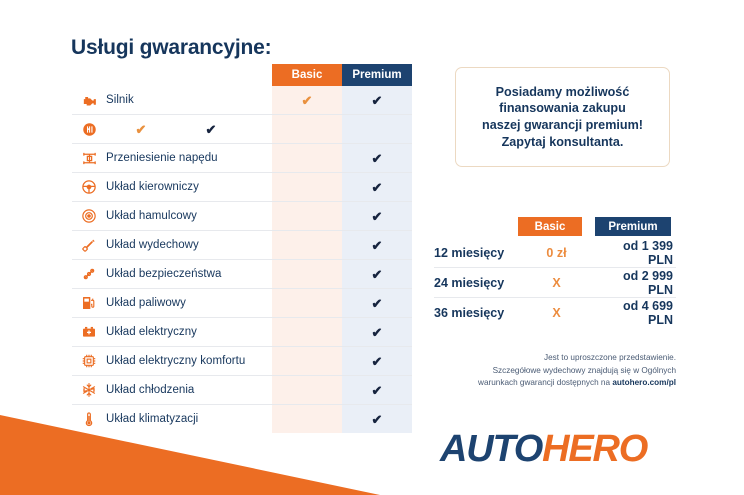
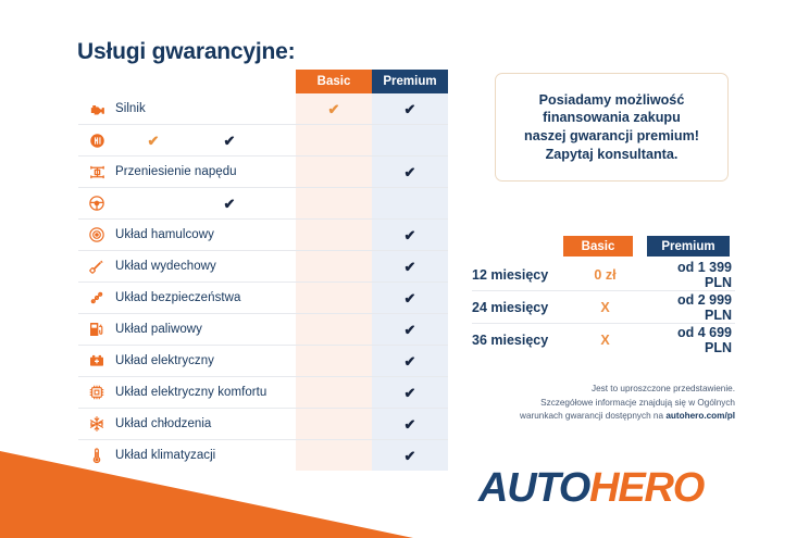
  Usługi gwarancyjne:
  Basic
  Premium
  Silnik
  ✔
  ✔
  ✔
  ✔
  Przeniesienie napędu
  ✔
- Układ kierowniczy
  ✔
  Układ hamulcowy
  ✔
  Układ wydechowy
  ✔
  Układ bezpieczeństwa
  ✔
  Układ paliwowy
  ✔
  Układ elektryczny
  ✔
  Układ elektryczny komfortu
  ✔
  Układ chłodzenia
  ✔
  Układ klimatyzacji
  ✔
  Posiadamy możliwość
  finansowania zakupu
  naszej gwarancji premium!
  Zapytaj konsultanta.
  Basic
  Premium
  12 miesięcy
  0 zł
  od 1 399 PLN
  24 miesięcy
  X
  od 2 999 PLN
  36 miesięcy
  X
  od 4 699 PLN
  Jest to uproszczone przedstawienie.
- Szczegółowe wydechowy znajdują się w Ogólnych
+ Szczegółowe informacje znajdują się w Ogólnych
  warunkach gwarancji dostępnych na autohero.com/pl
  AUTOHERO
